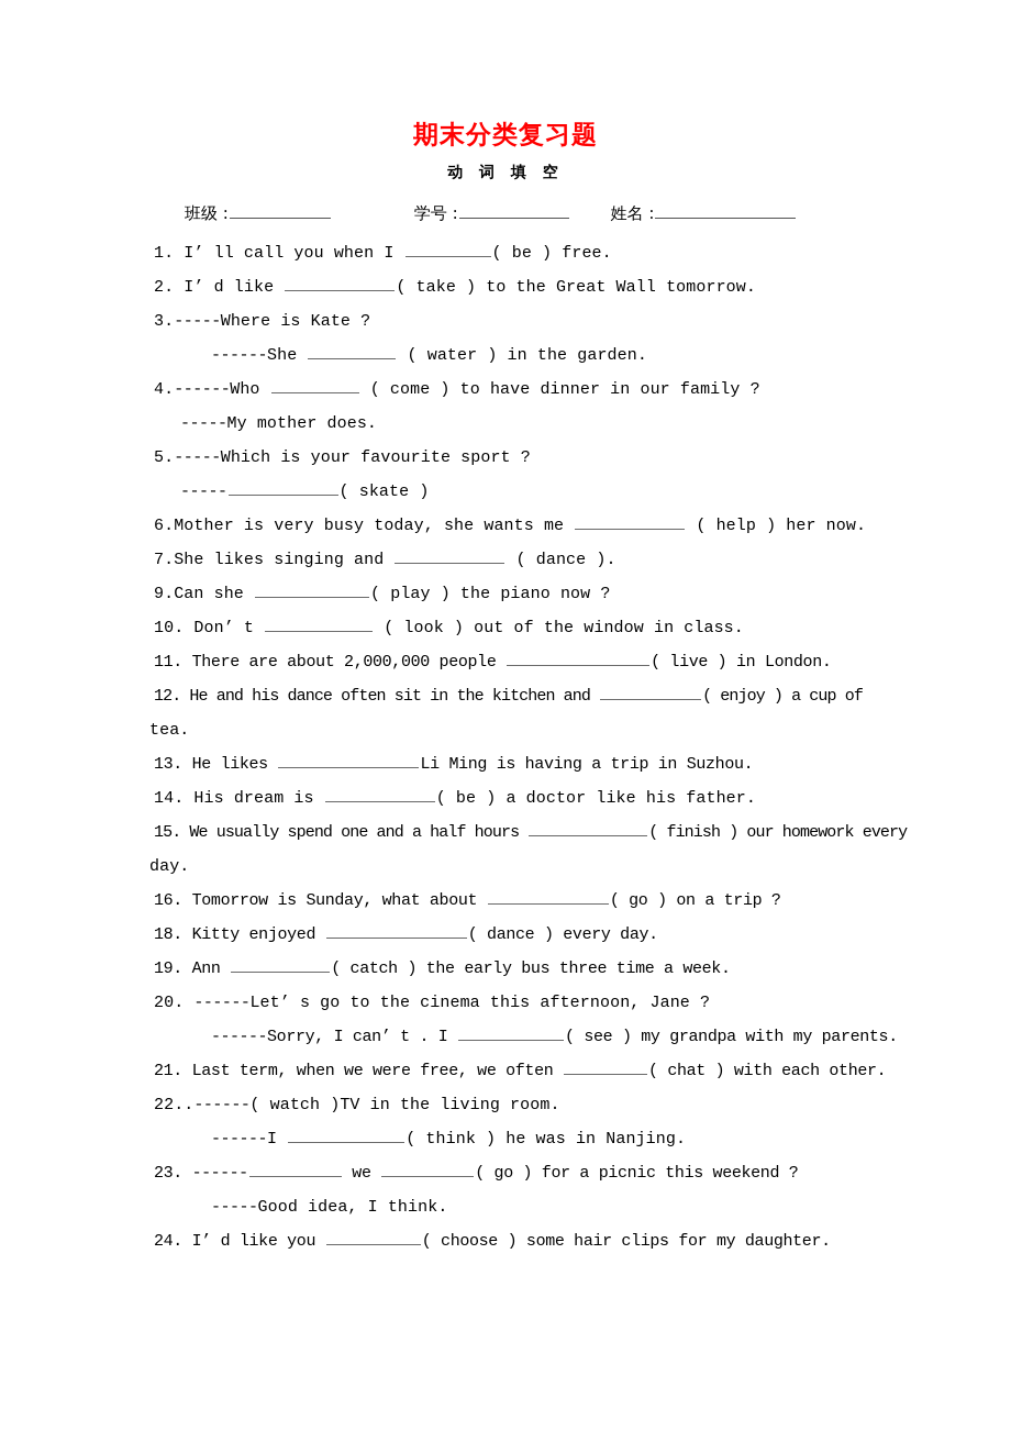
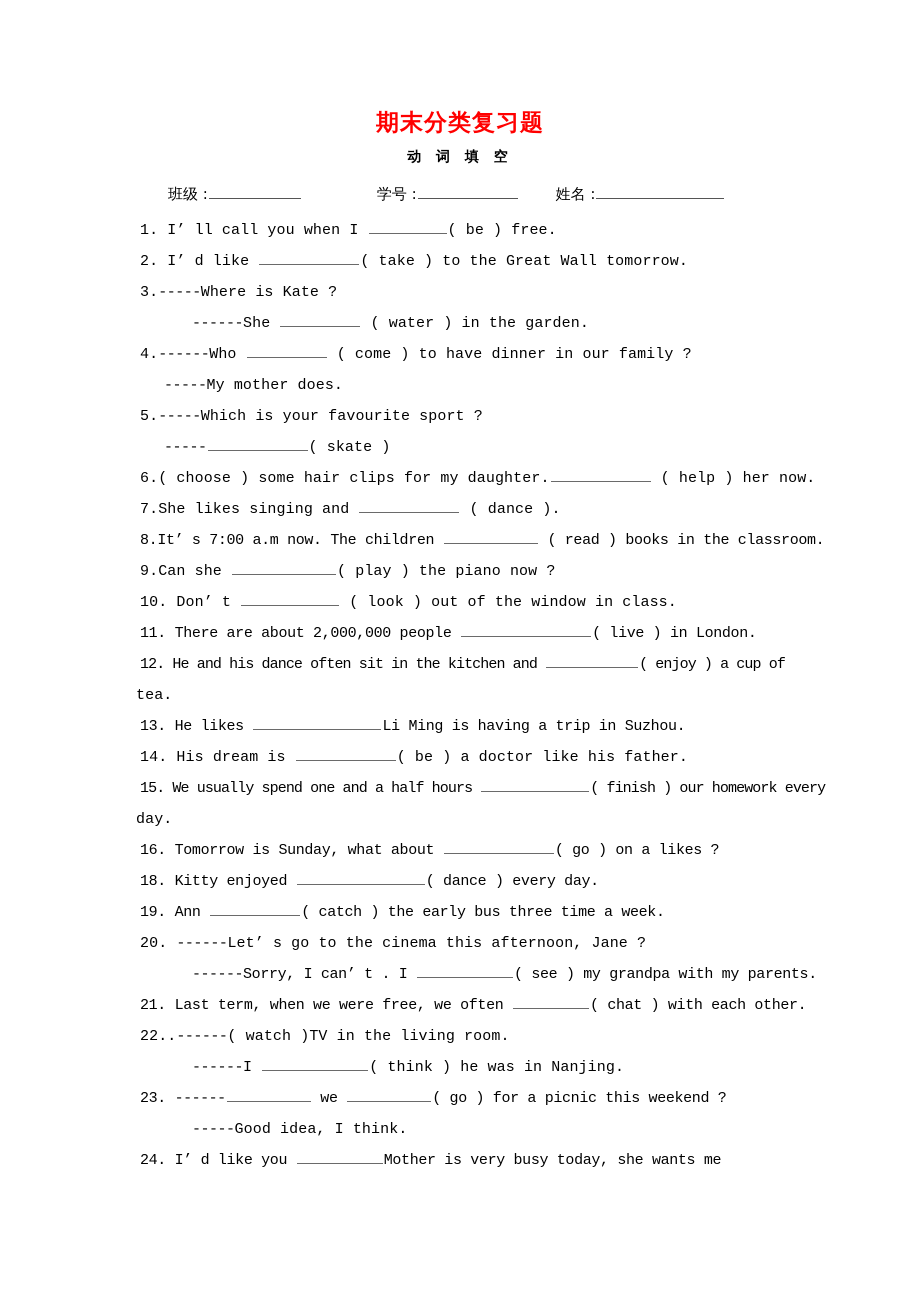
  期末分类复习题
  动 词 填 空
  班级 : 学号 : 姓名 :
  1. I’ ll call you when I ( be ) free.
  2. I’ d like ( take ) to the Great Wall tomorrow.
  3.-----Where is Kate ?
  ------She ( water ) in the garden.
  4.------Who ( come ) to have dinner in our family ?
  -----My mother does.
  5.-----Which is your favourite sport ?
  ----- ( skate )
- 6.Mother is very busy today, she wants me ( help ) her now.
+ 6.( choose ) some hair clips for my daughter. ( help ) her now.
  7.She likes singing and ( dance ).
+ 8.It’ s 7:00 a.m now. The children ( read ) books in the classroom.
  9.Can she ( play ) the piano now ?
  10. Don’ t ( look ) out of the window in class.
  11. There are about 2,000,000 people ( live ) in London.
  12. He and his dance often sit in the kitchen and ( enjoy ) a cup of
  tea.
  13. He likes Li Ming is having a trip in Suzhou.
  14. His dream is ( be ) a doctor like his father.
  15. We usually spend one and a half hours ( finish ) our homework every
  day.
- 16. Tomorrow is Sunday, what about ( go ) on a trip ?
+ 16. Tomorrow is Sunday, what about ( go ) on a likes ?
  18. Kitty enjoyed ( dance ) every day.
  19. Ann ( catch ) the early bus three time a week.
  20. ------Let’ s go to the cinema this afternoon, Jane ?
  ------Sorry, I can’ t . I ( see ) my grandpa with my parents.
  21. Last term, when we were free, we often ( chat ) with each other.
  22..------( watch )TV in the living room.
  ------I ( think ) he was in Nanjing.
  23. ------ we ( go ) for a picnic this weekend ?
  -----Good idea, I think.
- 24. I’ d like you ( choose ) some hair clips for my daughter.
+ 24. I’ d like you Mother is very busy today, she wants me
